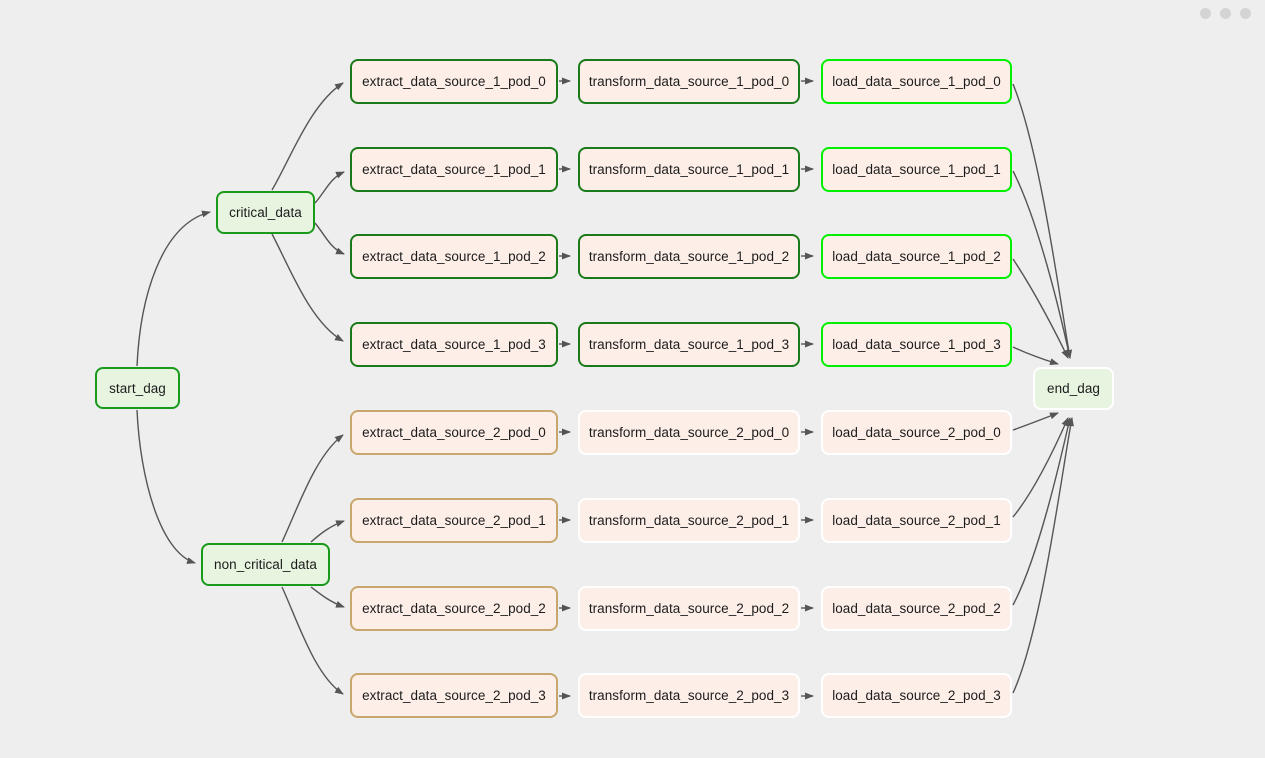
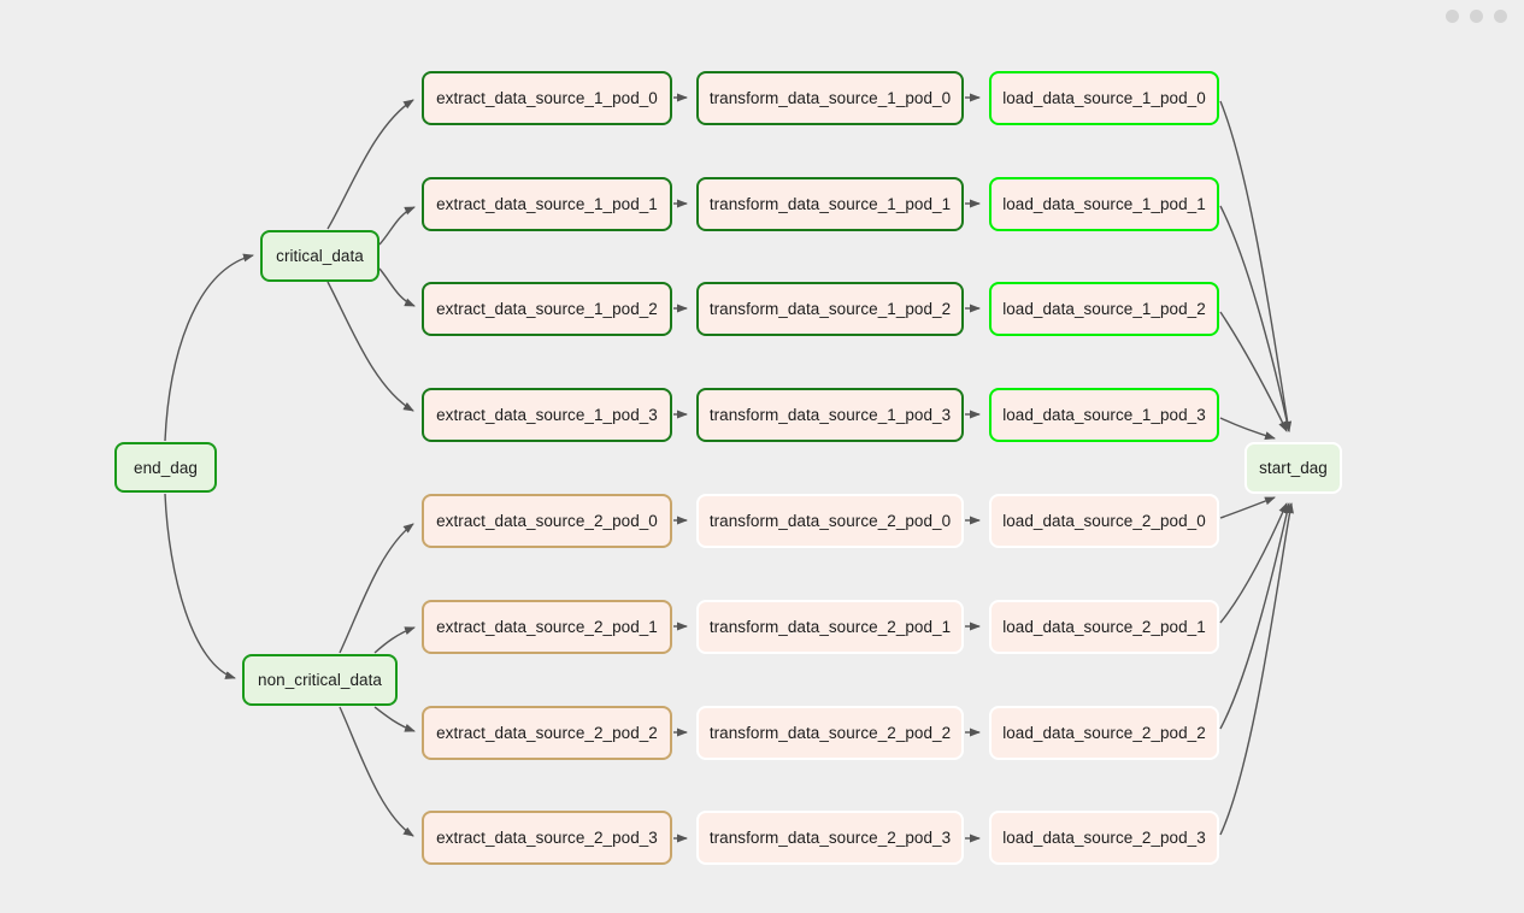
- start_dag
+ end_dag
  critical_data
  non_critical_data
  extract_data_source_1_pod_0
  transform_data_source_1_pod_0
  load_data_source_1_pod_0
  extract_data_source_1_pod_1
  transform_data_source_1_pod_1
  load_data_source_1_pod_1
  extract_data_source_1_pod_2
  transform_data_source_1_pod_2
  load_data_source_1_pod_2
  extract_data_source_1_pod_3
  transform_data_source_1_pod_3
  load_data_source_1_pod_3
  extract_data_source_2_pod_0
  transform_data_source_2_pod_0
  load_data_source_2_pod_0
  extract_data_source_2_pod_1
  transform_data_source_2_pod_1
  load_data_source_2_pod_1
  extract_data_source_2_pod_2
  transform_data_source_2_pod_2
  load_data_source_2_pod_2
  extract_data_source_2_pod_3
  transform_data_source_2_pod_3
  load_data_source_2_pod_3
- end_dag
+ start_dag
